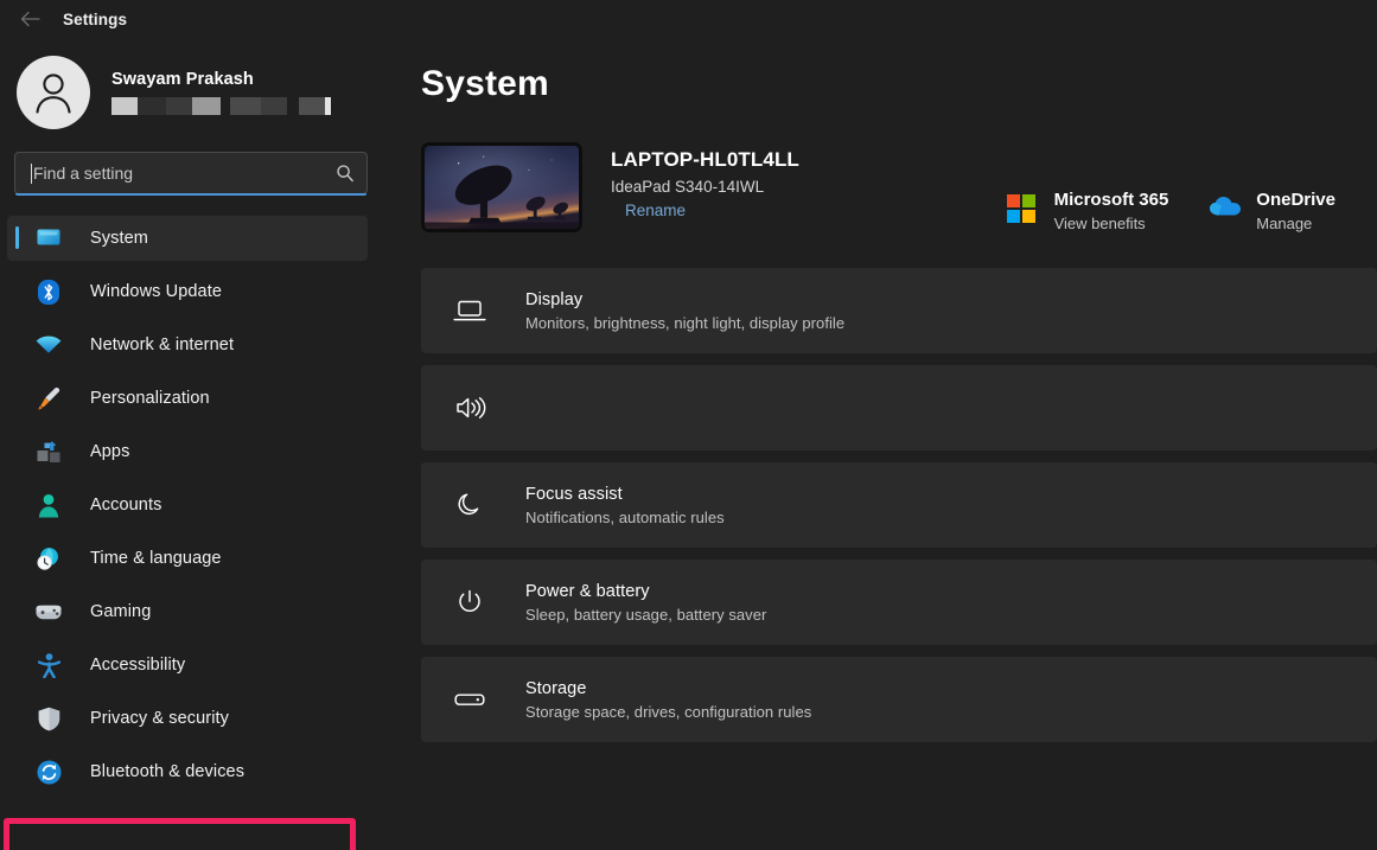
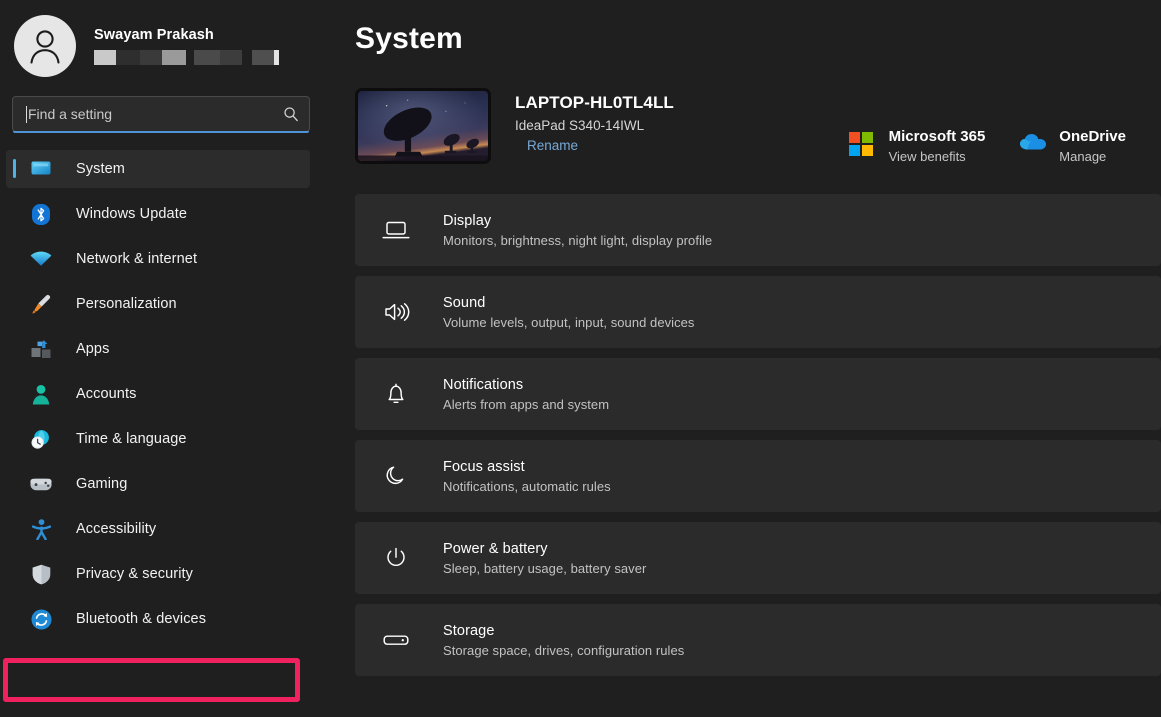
- Settings
  Swayam Prakash
  Find a setting
  System
  Windows Update
  Network & internet
  Personalization
  Apps
  Accounts
  Time & language
  Gaming
  Accessibility
  Privacy & security
  Bluetooth & devices
  System
  LAPTOP-HL0TL4LL
  IdeaPad S340-14IWL
  Rename
  Microsoft 365
  View benefits
  OneDrive
  Manage
  Display
  Monitors, brightness, night light, display profile
+ Sound
+ Volume levels, output, input, sound devices
+ Notifications
+ Alerts from apps and system
  Focus assist
  Notifications, automatic rules
  Power & battery
  Sleep, battery usage, battery saver
  Storage
  Storage space, drives, configuration rules
